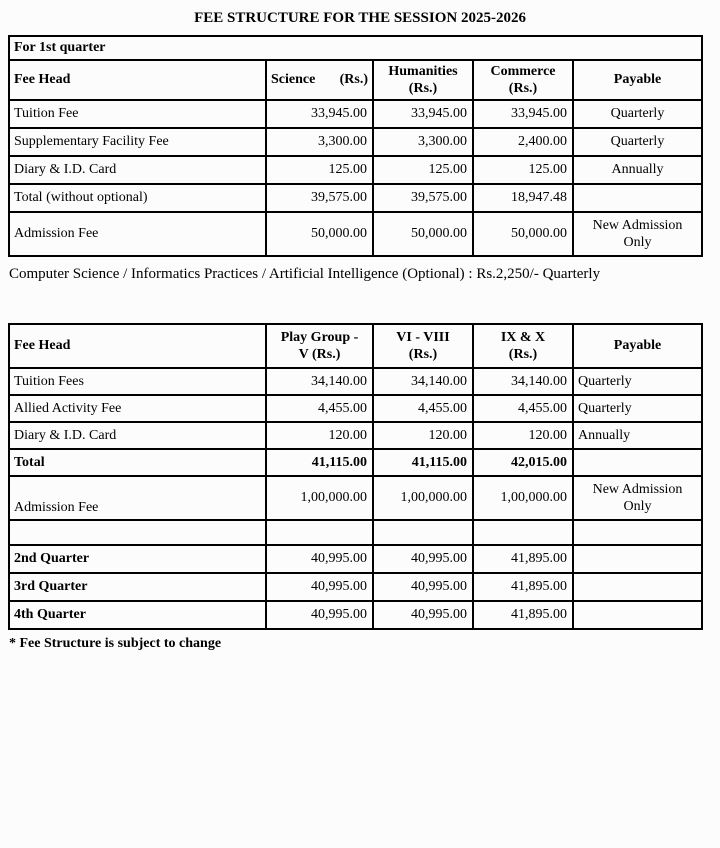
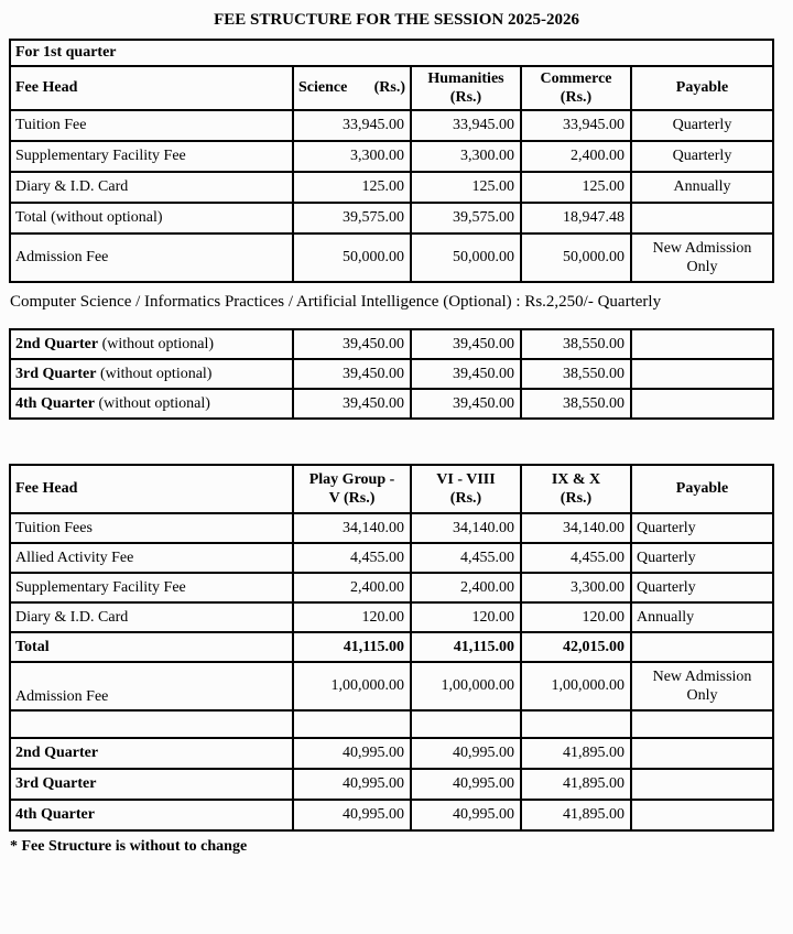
  FEE STRUCTURE FOR THE SESSION 2025-2026
  For 1st quarter
  Fee Head	Science (Rs.)	Humanities (Rs.)	Commerce (Rs.)	Payable
  Tuition Fee	33,945.00	33,945.00	33,945.00	Quarterly
  Supplementary Facility Fee	3,300.00	3,300.00	2,400.00	Quarterly
  Diary & I.D. Card	125.00	125.00	125.00	Annually
  Total (without optional)	39,575.00	39,575.00	18,947.48
  Admission Fee	50,000.00	50,000.00	50,000.00	New Admission Only
  Computer Science / Informatics Practices / Artificial Intelligence (Optional) : Rs.2,250/- Quarterly
+ 2nd Quarter (without optional)	39,450.00	39,450.00	38,550.00
+ 3rd Quarter (without optional)	39,450.00	39,450.00	38,550.00
+ 4th Quarter (without optional)	39,450.00	39,450.00	38,550.00
  Fee Head	Play Group - V (Rs.)	VI - VIII (Rs.)	IX & X (Rs.)	Payable
  Tuition Fees	34,140.00	34,140.00	34,140.00	Quarterly
  Allied Activity Fee	4,455.00	4,455.00	4,455.00	Quarterly
+ Supplementary Facility Fee	2,400.00	2,400.00	3,300.00	Quarterly
  Diary & I.D. Card	120.00	120.00	120.00	Annually
  Total	41,115.00	41,115.00	42,015.00
  Admission Fee	1,00,000.00	1,00,000.00	1,00,000.00	New Admission Only
  2nd Quarter	40,995.00	40,995.00	41,895.00
  3rd Quarter	40,995.00	40,995.00	41,895.00
  4th Quarter	40,995.00	40,995.00	41,895.00
- * Fee Structure is subject to change
+ * Fee Structure is without to change
